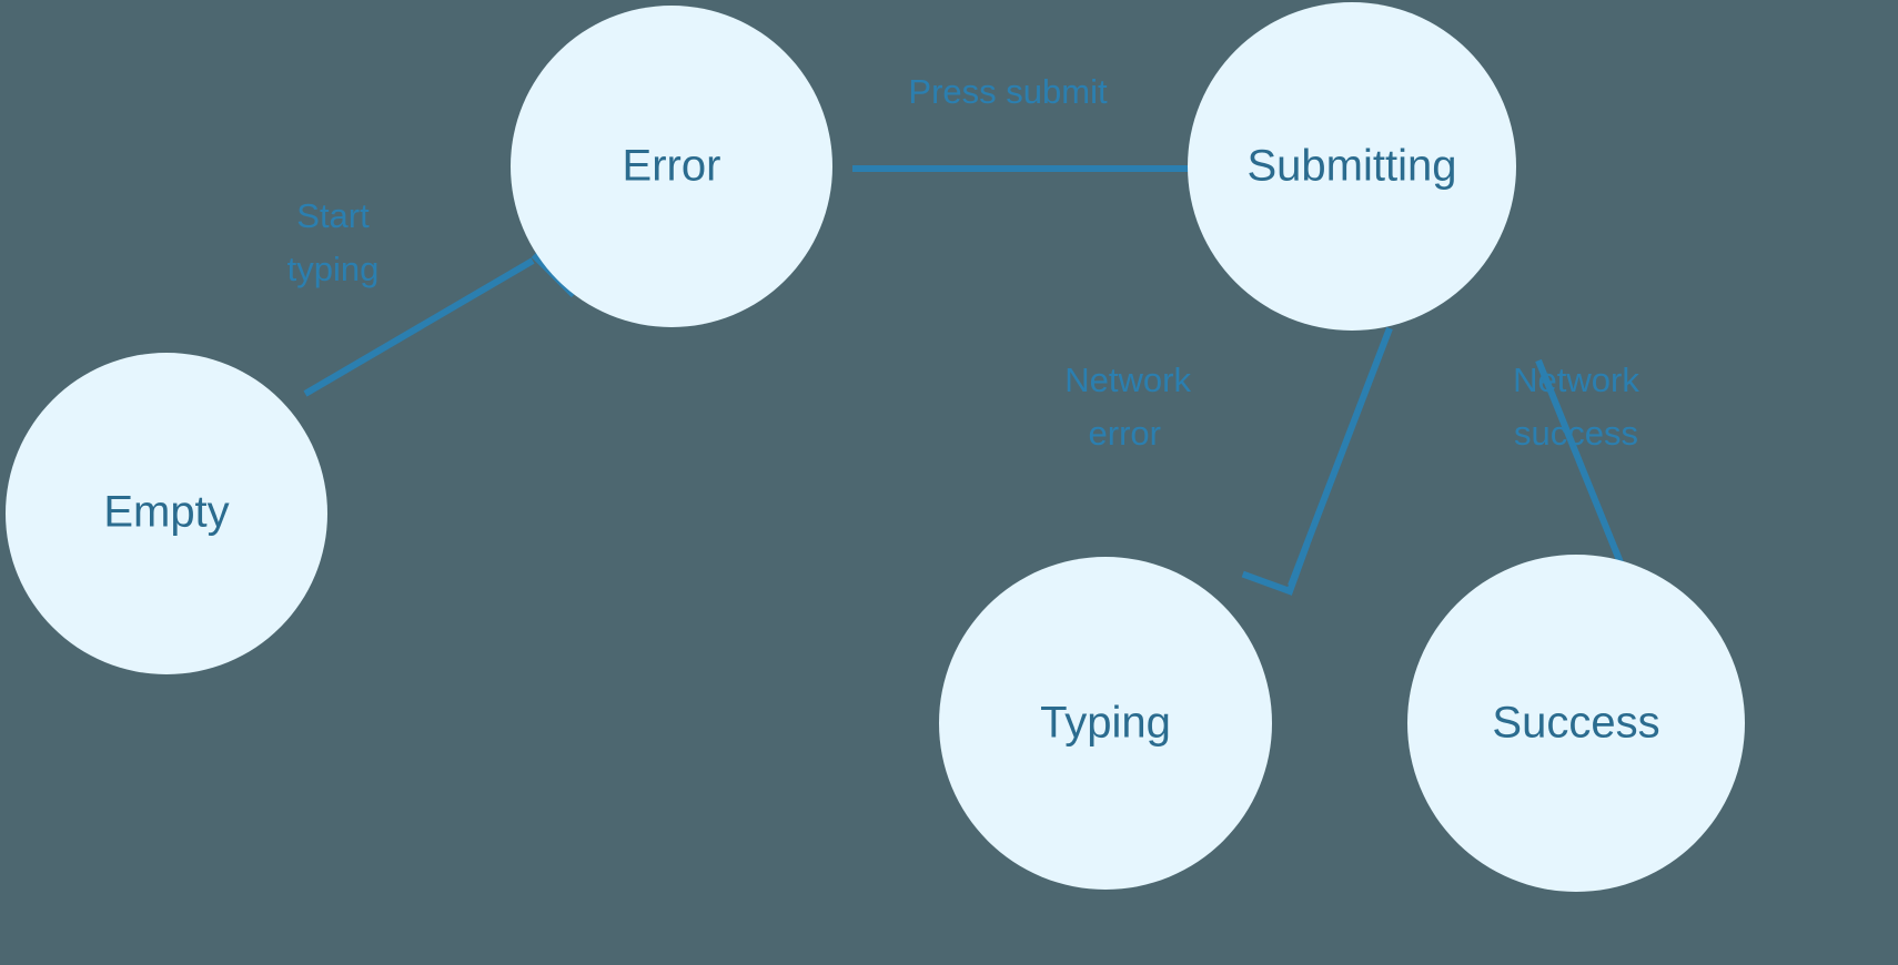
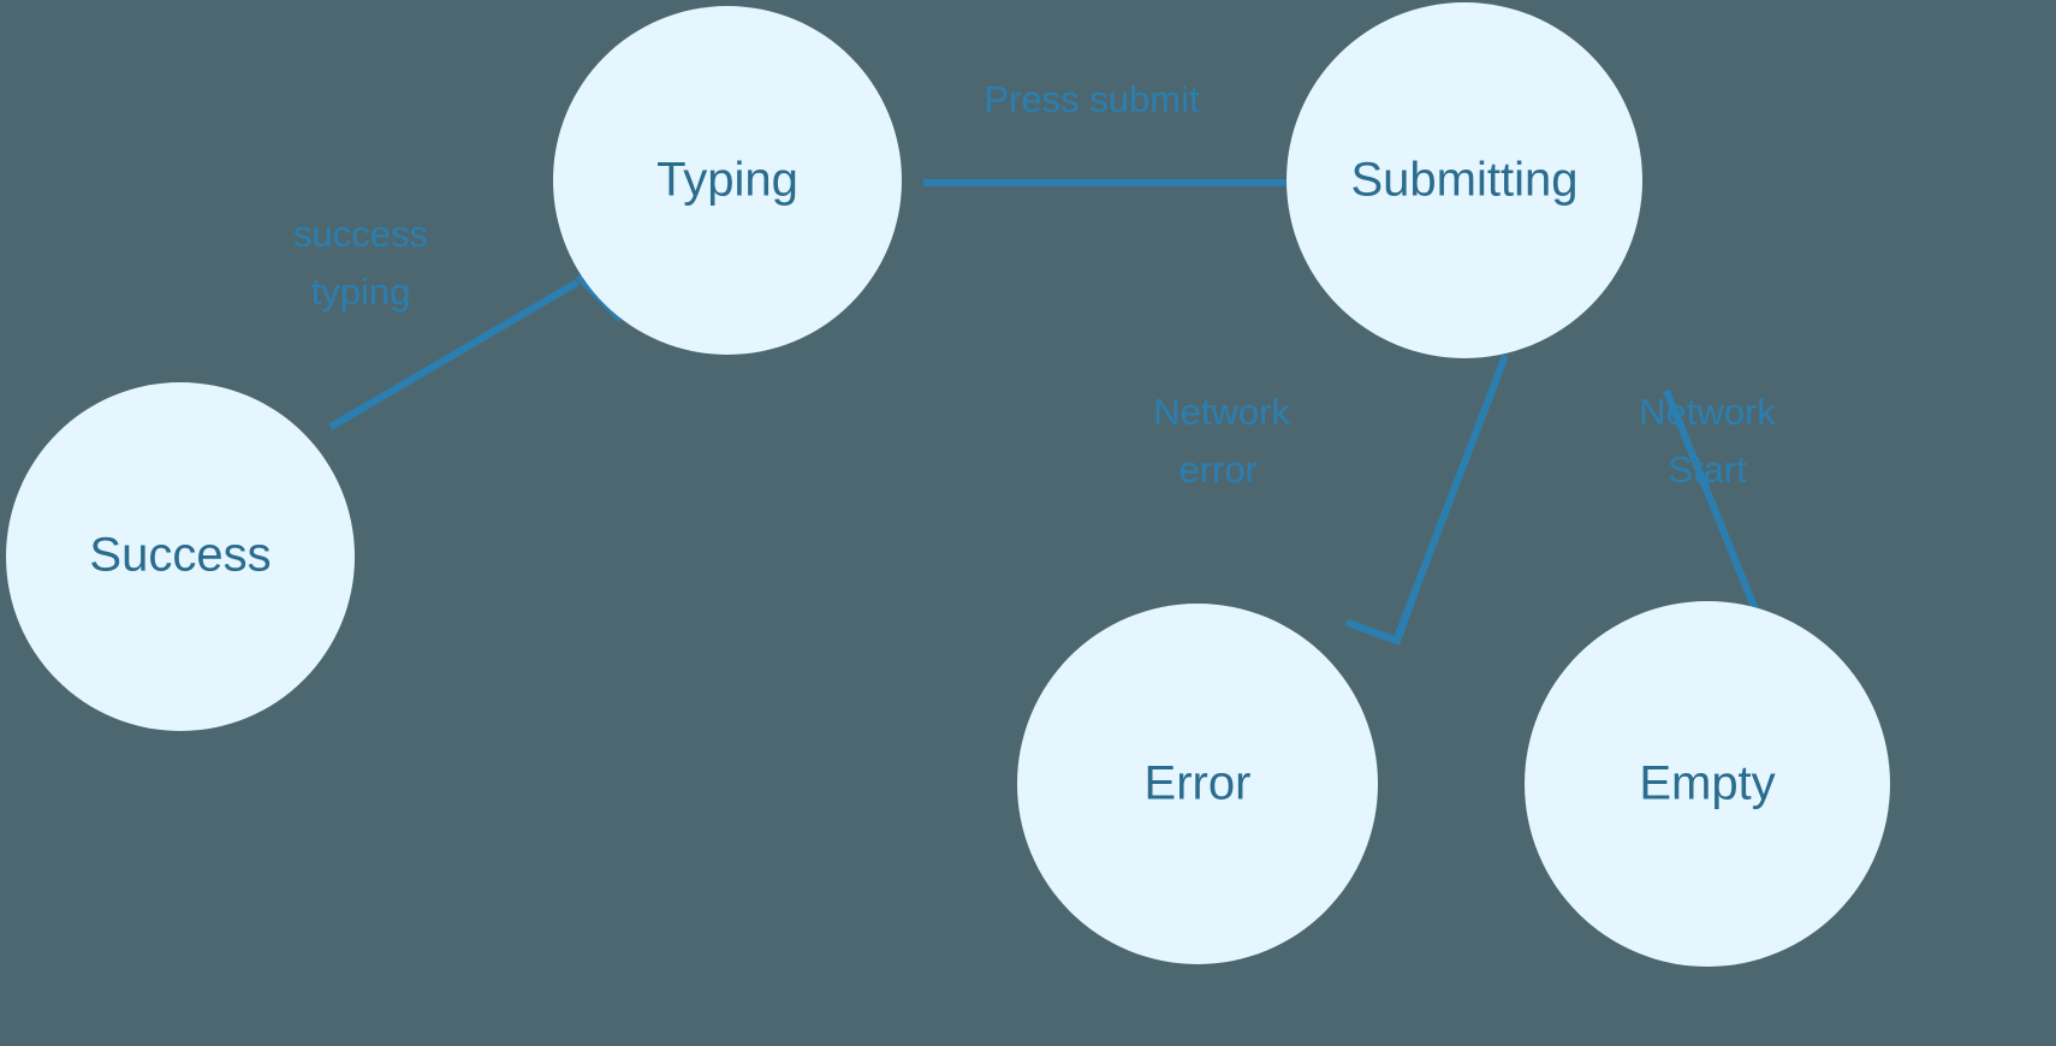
- Empty
+ Success
- Error
+ Typing
  Submitting
- Typing
+ Error
- Success
+ Empty
- Start
+ success
  typing
  Press submit
  Network
  error
  Network
- success
+ Start
